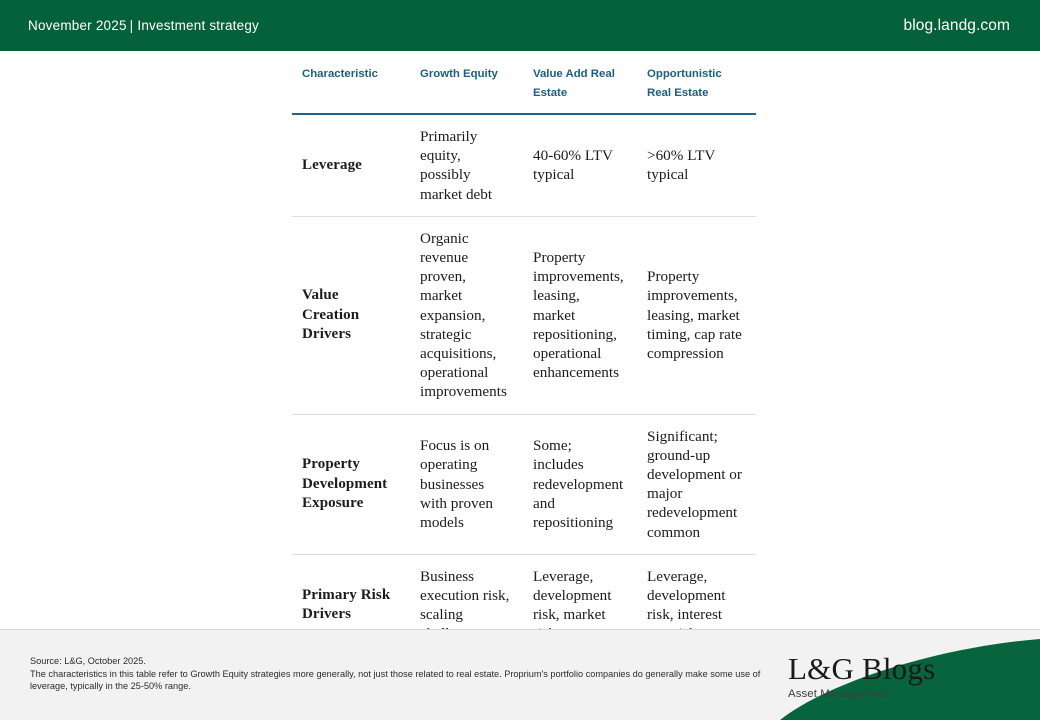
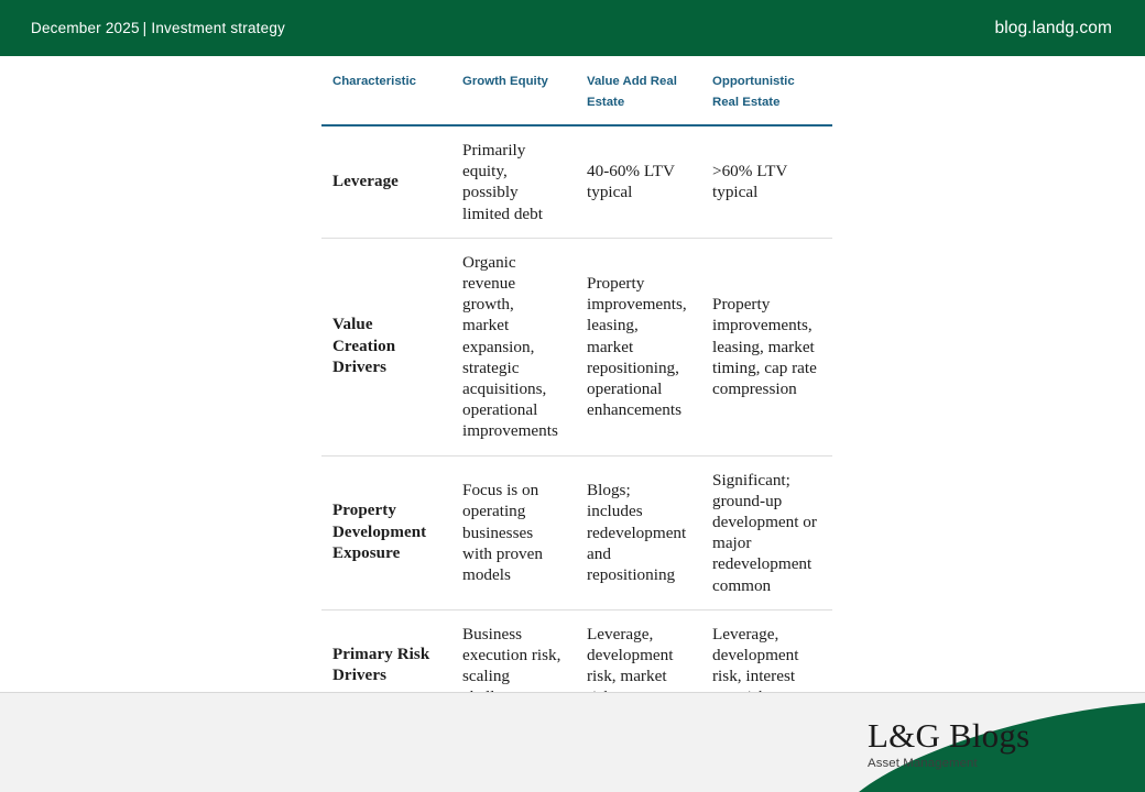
- November 2025 | Investment strategy
+ December 2025 | Investment strategy
  blog.landg.com
  Characteristic	Growth Equity	Value Add Real Estate	Opportunistic Real Estate
- Leverage	Primarily equity, possibly market debt	40-60% LTV typical	>60% LTV typical
+ Leverage	Primarily equity, possibly limited debt	40-60% LTV typical	>60% LTV typical
- Value Creation Drivers	Organic revenue proven, market expansion, strategic acquisitions, operational improvements	Property improvements, leasing, market repositioning, operational enhancements	Property improvements, leasing, market timing, cap rate compression
+ Value Creation Drivers	Organic revenue growth, market expansion, strategic acquisitions, operational improvements	Property improvements, leasing, market repositioning, operational enhancements	Property improvements, leasing, market timing, cap rate compression
- Property Development Exposure	Focus is on operating businesses with proven models	Some; includes redevelopment and repositioning	Significant; ground-up development or major redevelopment common
+ Property Development Exposure	Focus is on operating businesses with proven models	Blogs; includes redevelopment and repositioning	Significant; ground-up development or major redevelopment common
  Primary Risk Drivers	Business execution risk, scaling	Leverage, development risk, market	Leverage, development risk, interest
- Source: L&G, October 2025.
- The characteristics in this table refer to Growth Equity strategies more generally, not just those related to real estate. Proprium's portfolio companies do generally make some use of leverage, typically in the 25-50% range.
  L&G Blogs
  Asset Management
